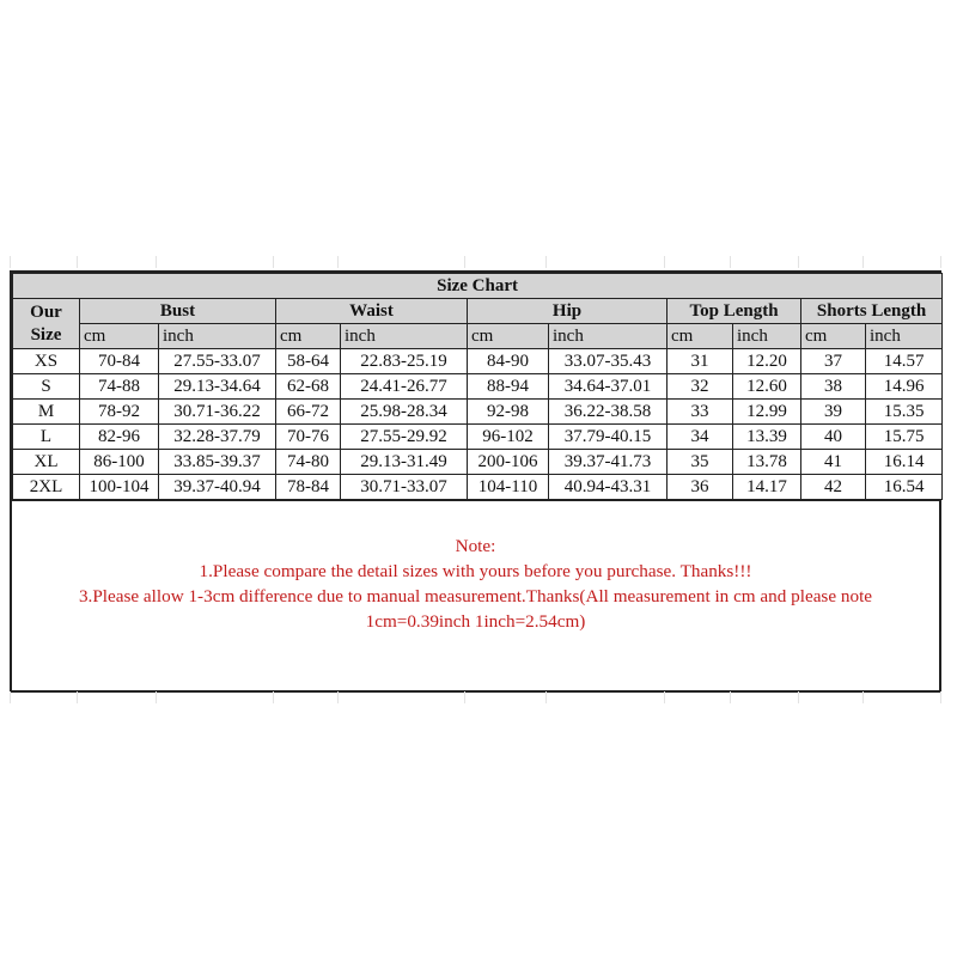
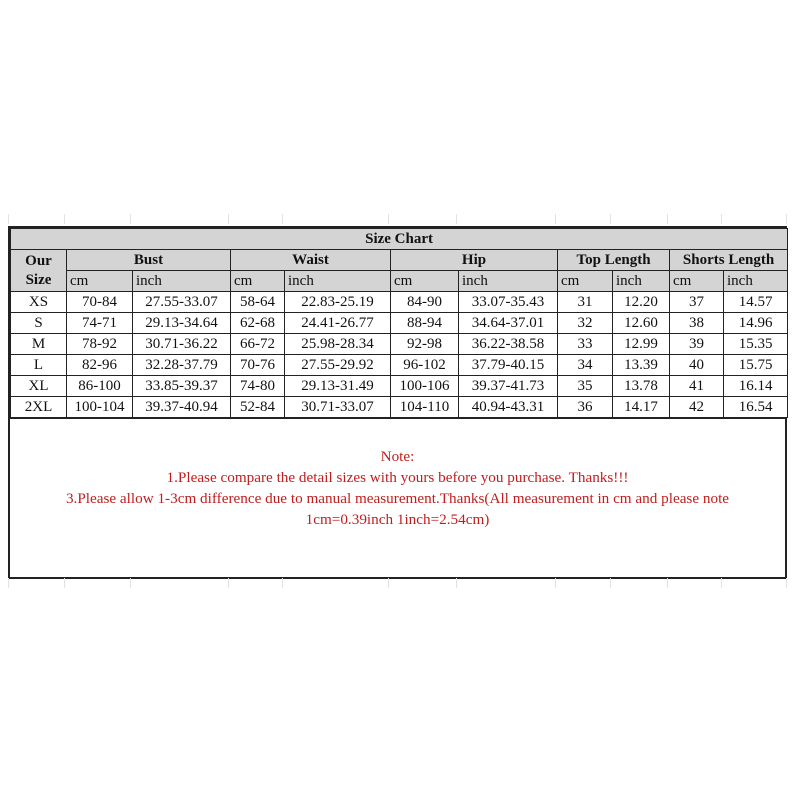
  Size Chart
  Our Size	Bust	Waist	Hip	Top Length	Shorts Length
  cm	inch	cm	inch	cm	inch	cm	inch	cm	inch
  XS	70-84	27.55-33.07	58-64	22.83-25.19	84-90	33.07-35.43	31	12.20	37	14.57
- S	74-88	29.13-34.64	62-68	24.41-26.77	88-94	34.64-37.01	32	12.60	38	14.96
+ S	74-71	29.13-34.64	62-68	24.41-26.77	88-94	34.64-37.01	32	12.60	38	14.96
  M	78-92	30.71-36.22	66-72	25.98-28.34	92-98	36.22-38.58	33	12.99	39	15.35
  L	82-96	32.28-37.79	70-76	27.55-29.92	96-102	37.79-40.15	34	13.39	40	15.75
- XL	86-100	33.85-39.37	74-80	29.13-31.49	200-106	39.37-41.73	35	13.78	41	16.14
+ XL	86-100	33.85-39.37	74-80	29.13-31.49	100-106	39.37-41.73	35	13.78	41	16.14
- 2XL	100-104	39.37-40.94	78-84	30.71-33.07	104-110	40.94-43.31	36	14.17	42	16.54
+ 2XL	100-104	39.37-40.94	52-84	30.71-33.07	104-110	40.94-43.31	36	14.17	42	16.54
  Note:
  1.Please compare the detail sizes with yours before you purchase. Thanks!!!
  3.Please allow 1-3cm difference due to manual measurement.Thanks(All measurement in cm and please note
  1cm=0.39inch 1inch=2.54cm)
